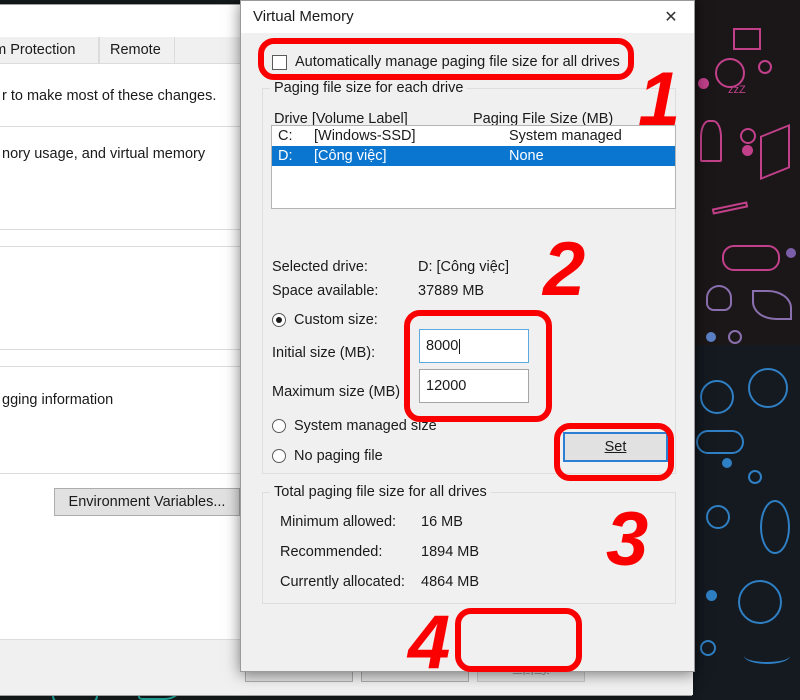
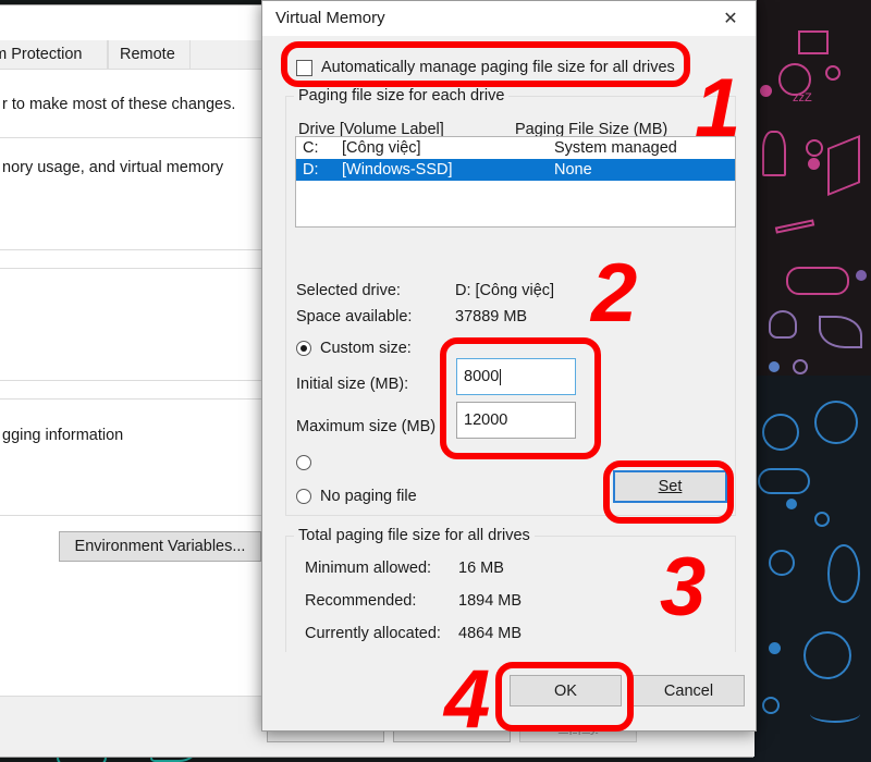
  zzZ
  m Protection
  Remote
  r to make most of these changes.
  nory usage, and virtual memory
  gging information
  Environment Variables...
  Virtual Memory
  ✕
  Automatically manage paging file size for all drives
  Paging file size for each drive
  Drive [Volume Label]
  Paging File Size (MB)
  C:
- [Windows-SSD]
+ [Công việc]
  System managed
  D:
- [Công việc]
+ [Windows-SSD]
  None
  Selected drive:
  D: [Công việc]
  Space available:
  37889 MB
  Custom size:
  Initial size (MB):
  8000
  Maximum size (MB)
  12000
- System managed size
  No paging file
  Set
  Total paging file size for all drives
  Minimum allowed:
  16 MB
  Recommended:
  1894 MB
  Currently allocated:
  4864 MB
+ OK
+ Cancel
  1
  2
  3
  4
